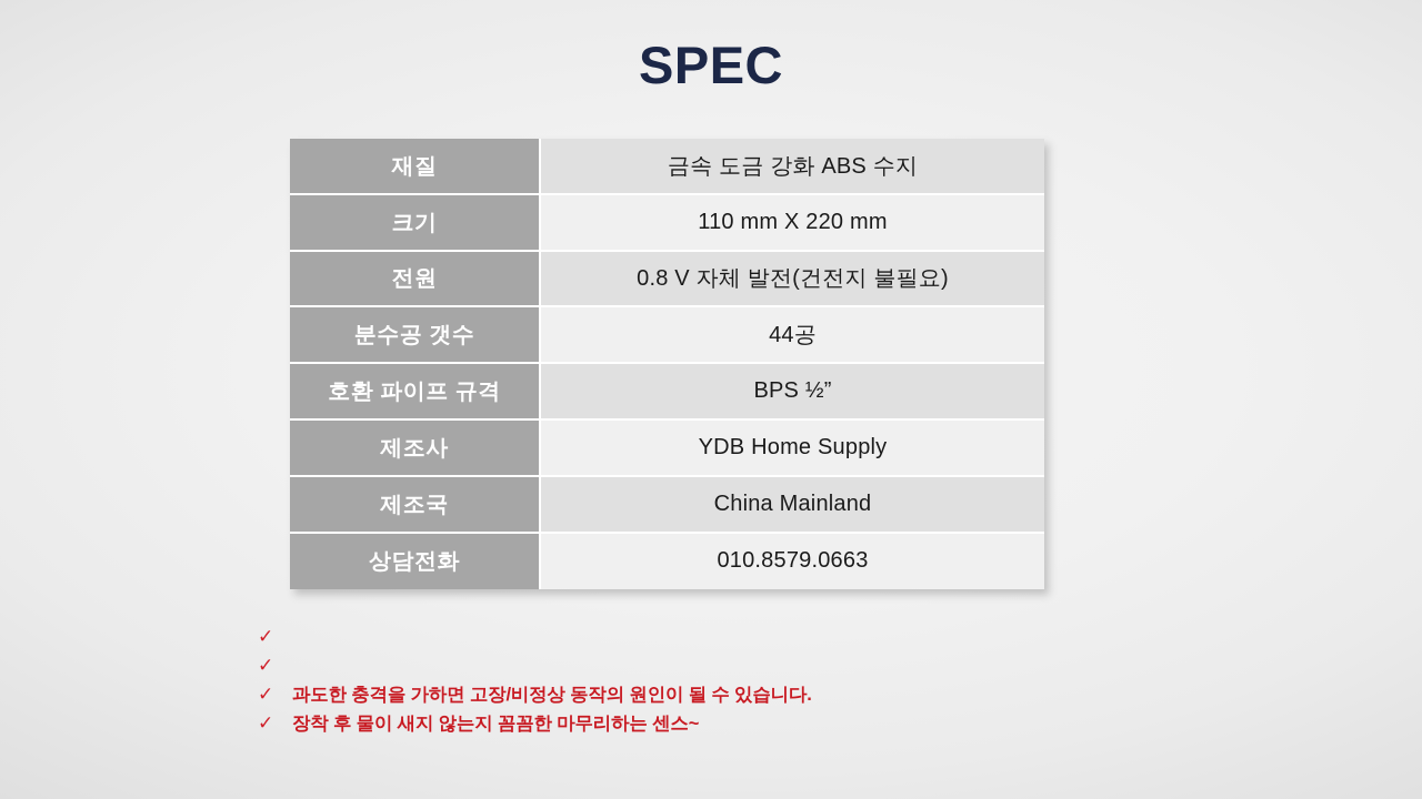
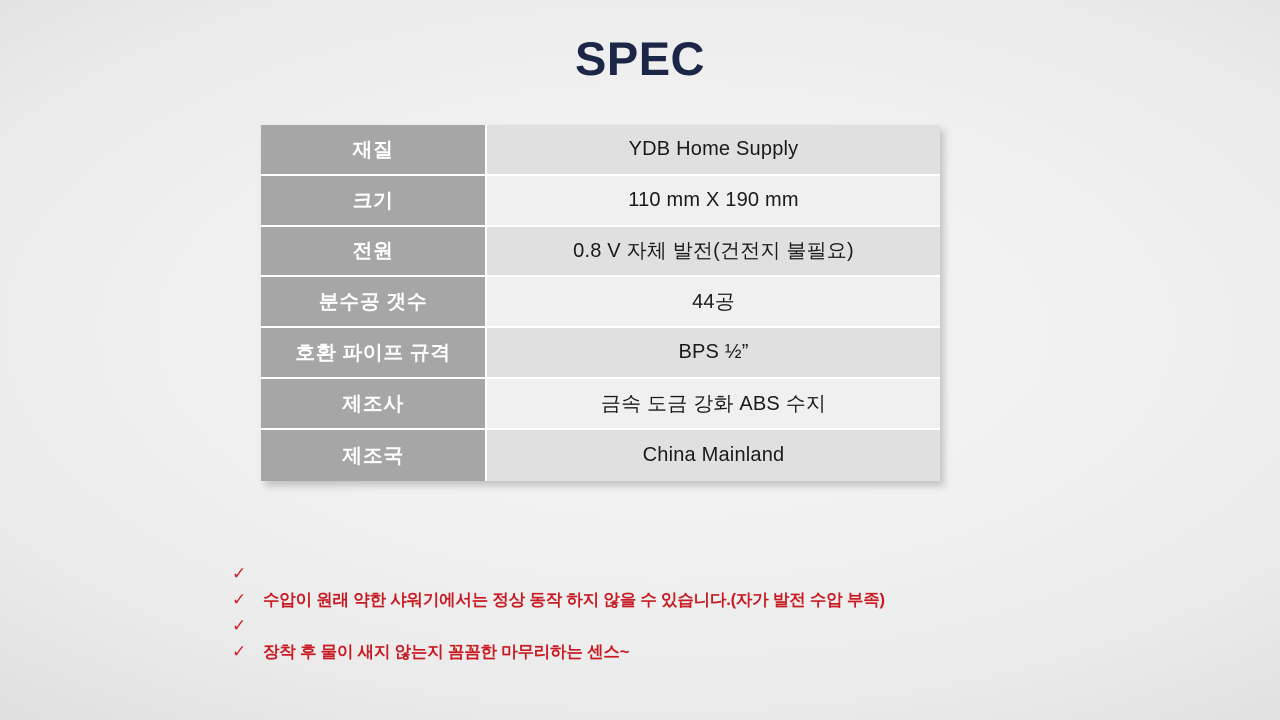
  SPEC
- 재질	금속 도금 강화 ABS 수지
+ 재질	YDB Home Supply
- 크기	110 mm X 220 mm
+ 크기	110 mm X 190 mm
  전원	0.8 V 자체 발전(건전지 불필요)
  분수공 갯수	44공
  호환 파이프 규격	BPS ½”
- 제조사	YDB Home Supply
+ 제조사	금속 도금 강화 ABS 수지
  제조국	China Mainland
- 상담전화	010.8579.0663
  ✓
  ✓
+ 수압이 원래 약한 샤워기에서는 정상 동작 하지 않을 수 있습니다.(자가 발전 수압 부족)
  ✓
- 과도한 충격을 가하면 고장/비정상 동작의 원인이 될 수 있습니다.
  ✓
  장착 후 물이 새지 않는지 꼼꼼한 마무리하는 센스~
